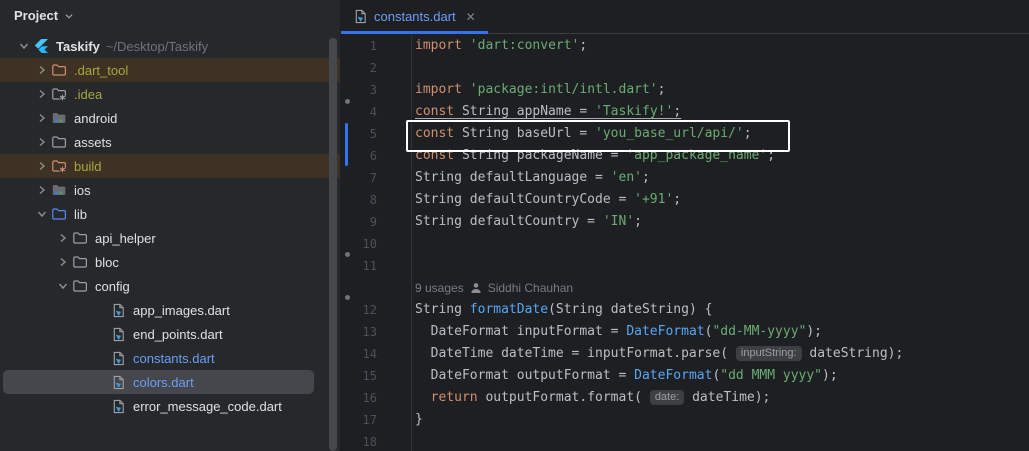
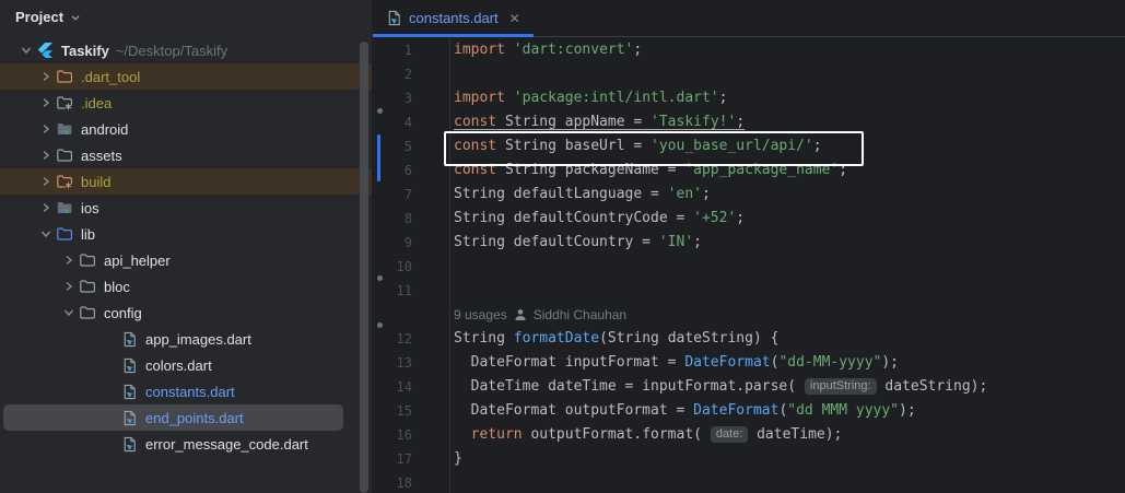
  Project
  Taskify
  ~/Desktop/Taskify
  .dart_tool
  .idea
  android
  assets
  build
  ios
  lib
  api_helper
  bloc
  config
  app_images.dart
- end_points.dart
+ colors.dart
  constants.dart
- colors.dart
+ end_points.dart
  error_message_code.dart
  constants.dart
  ✕
  1
  import 'dart:convert';
  2
  3
  import 'package:intl/intl.dart';
  4
  const String appName = 'Taskify!';
  5
  const String baseUrl = 'you_base_url/api/';
  6
  const String packageName = 'app_package_name';
  7
  String defaultLanguage = 'en';
  8
- String defaultCountryCode = '+91';
+ String defaultCountryCode = '+52';
  9
  String defaultCountry = 'IN';
  10
  11
  9 usages
  Siddhi Chauhan
  12
  String formatDate(String dateString) {
  13
  DateFormat inputFormat = DateFormat("dd-MM-yyyy");
  14
  DateTime dateTime = inputFormat.parse( inputString: dateString);
  15
  DateFormat outputFormat = DateFormat("dd MMM yyyy");
  16
  return outputFormat.format( date: dateTime);
  17
  }
  18
